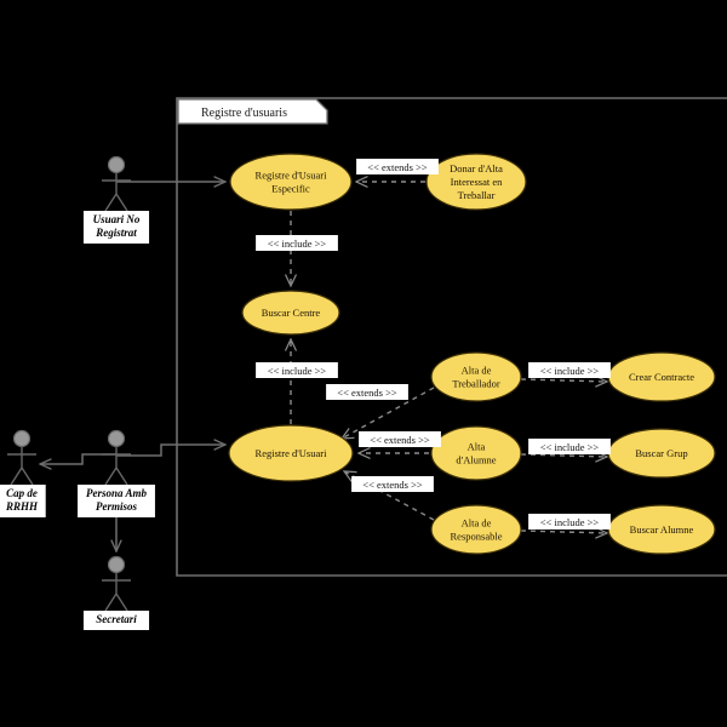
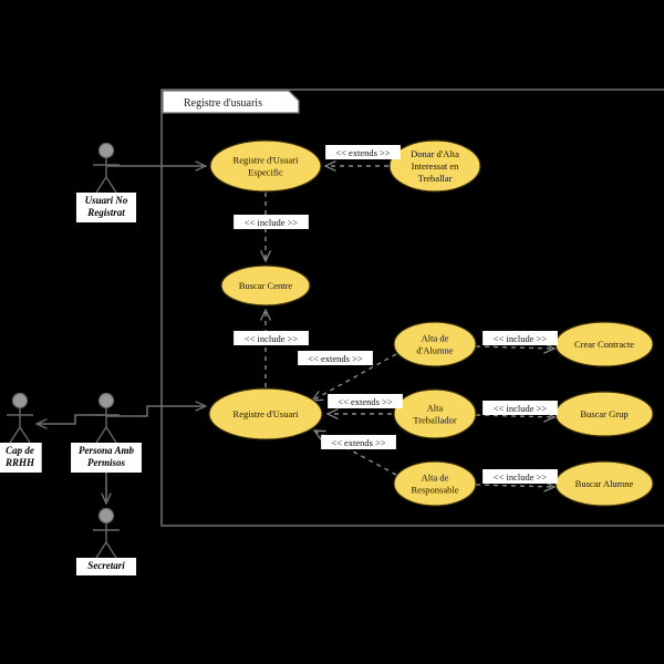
  Registre d'usuaris
  Registre d'Usuari
  Especific
  Donar d'Alta
  Interessat en
  Treballar
  Buscar Centre
  Registre d'Usuari
  Alta de
- Treballador
+ d'Alumne
  Crear Contracte
  Alta
- d'Alumne
+ Treballador
  Buscar Grup
  Alta de
  Responsable
  Buscar Alumne
  << extends >>
  << include >>
  << include >>
  << extends >>
  << extends >>
  << extends >>
  << include >>
  << include >>
  << include >>
  Usuari No
  Registrat
  Cap de
  RRHH
  Persona Amb
  Permisos
  Secretari
